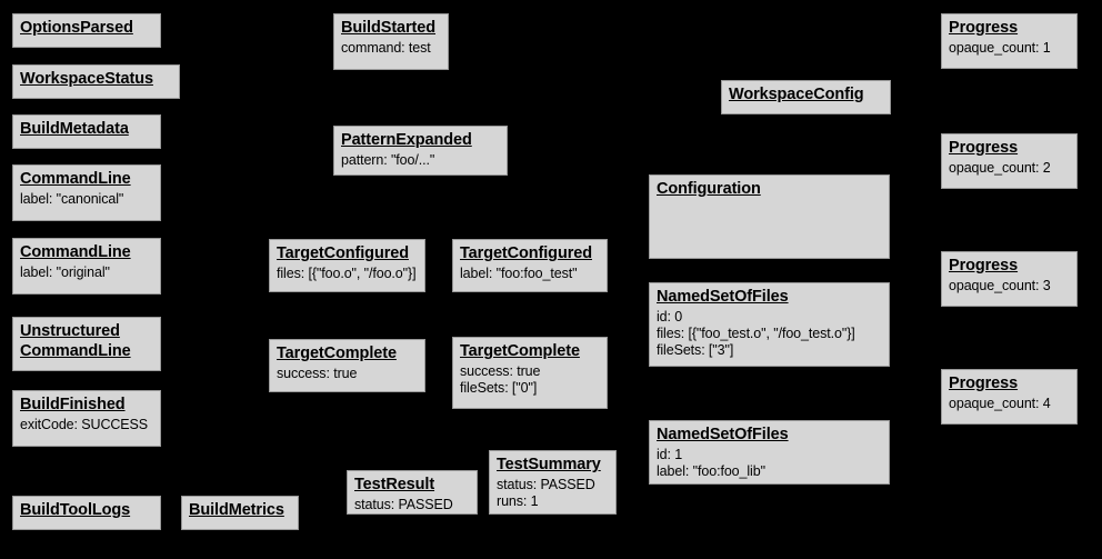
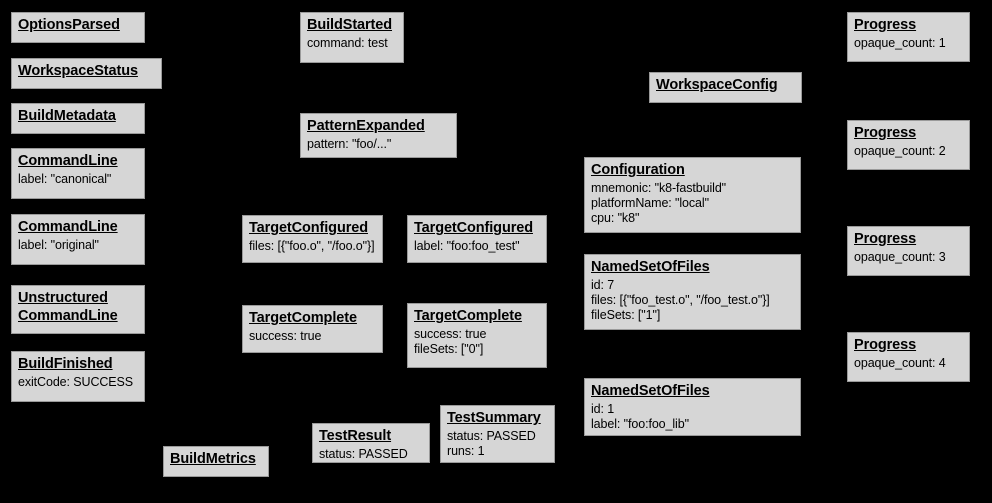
  OptionsParsed
  WorkspaceStatus
  BuildMetadata
  CommandLine
  label: "canonical"
  CommandLine
  label: "original"
  Unstructured
  CommandLine
  BuildFinished
  exitCode: SUCCESS
- BuildToolLogs
  BuildMetrics
  BuildStarted
  command: test
  PatternExpanded
  pattern: "foo/..."
  TargetConfigured
  files: [{"foo.o", "/foo.o"}]
  TargetConfigured
  label: "foo:foo_test"
  TargetComplete
  success: true
  TargetComplete
  success: true
  fileSets: ["0"]
  TestResult
  status: PASSED
  TestSummary
  status: PASSED
  runs: 1
  WorkspaceConfig
  Configuration
+ mnemonic: "k8-fastbuild"
+ platformName: "local"
+ cpu: "k8"
  NamedSetOfFiles
- id: 0
+ id: 7
  files: [{"foo_test.o", "/foo_test.o"}]
- fileSets: ["3"]
+ fileSets: ["1"]
  NamedSetOfFiles
  id: 1
  label: "foo:foo_lib"
  Progress
  opaque_count: 1
  Progress
  opaque_count: 2
  Progress
  opaque_count: 3
  Progress
  opaque_count: 4
